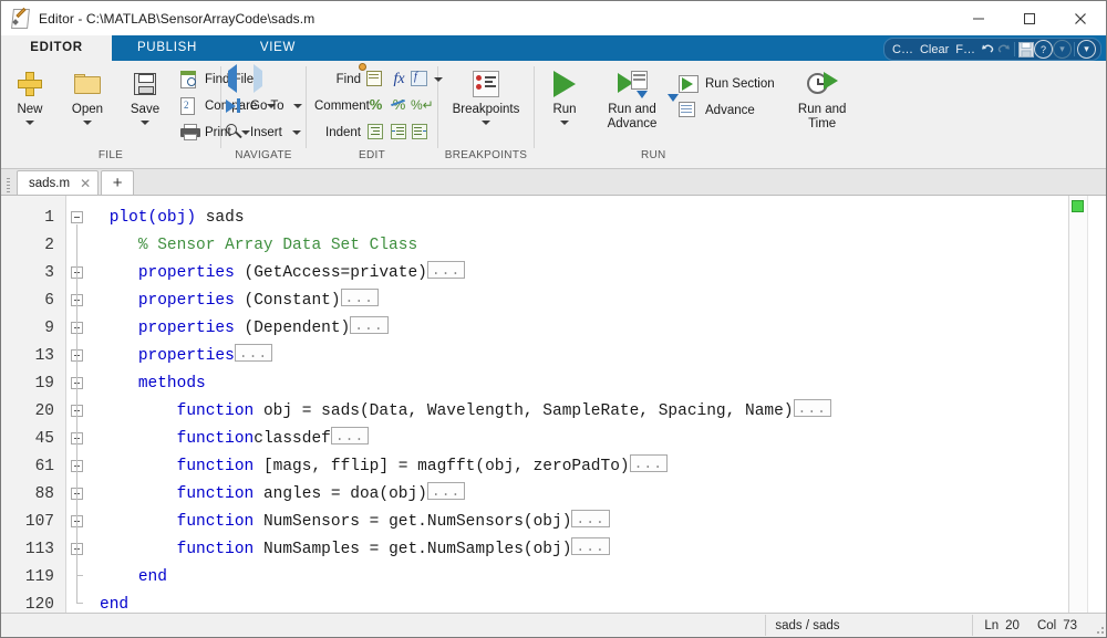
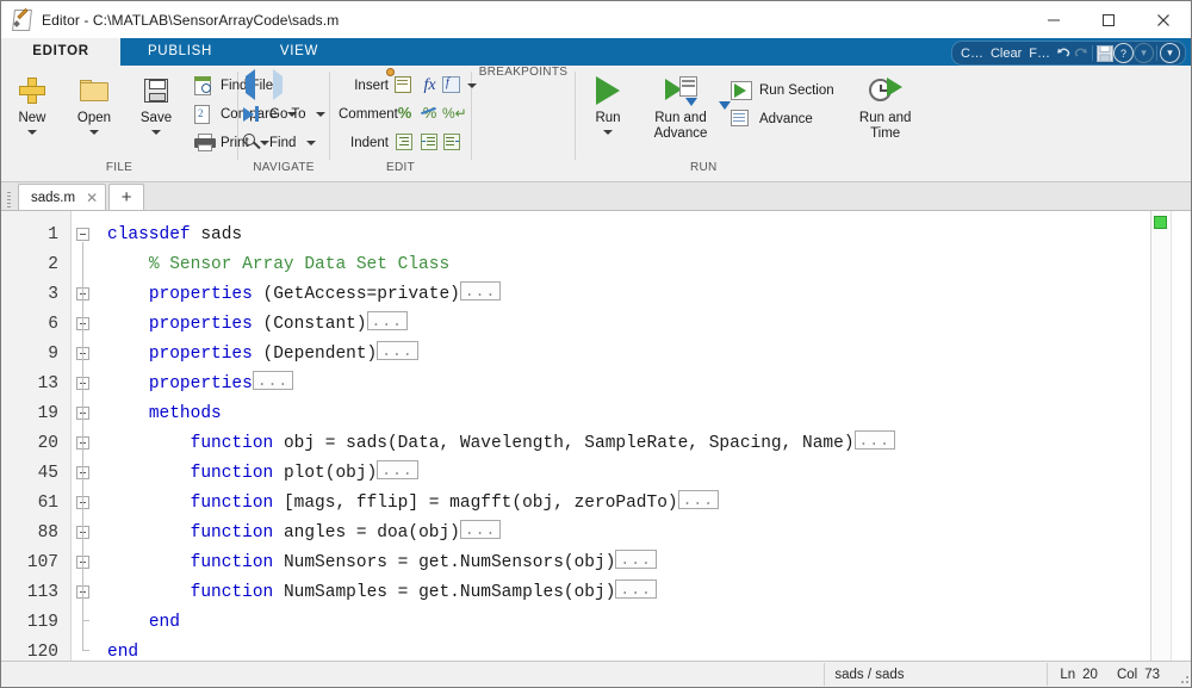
  Editor - C:\MATLAB\SensorArrayCode\sads.m
  EDITOR
  PUBLISH
  VIEW
  C…
  Clear
  F…
  ?
  ▾
  ▾
  New
  Open
  Save
  Find Files
  2
  Compare
  Print
  FILE
  Go To
- Insert
+ Find
  NAVIGATE
- Find
+ Insert
  fx
  f
  Commen
  %
  %
  %↵
  Indent
  EDIT
- Breakpoints
  BREAKPOINTS
  Run
  Run and
  Advance
  Run Section
  Advance
  Run and
  Time
  RUN
  sads.m
  ✕
  +
  1
  2
  3
  6
  9
  13
  19
  20
  45
  61
  88
  107
  113
  119
  120
- plot(obj) sads
+ classdef sads
  % Sensor Array Data Set Class
  properties (GetAccess=private) ...
  properties (Constant) ...
  properties (Dependent) ...
  properties ...
  methods
  function obj = sads(Data, Wavelength, SampleRate, Spacing, Name) ...
- functionclassdef ...
+ function plot(obj) ...
  function [mags, fflip] = magfft(obj, zeroPadTo) ...
  function angles = doa(obj) ...
  function NumSensors = get.NumSensors(obj) ...
  function NumSamples = get.NumSamples(obj) ...
  end
  end
  sads / sads
  Ln
  20
  Col
  73
